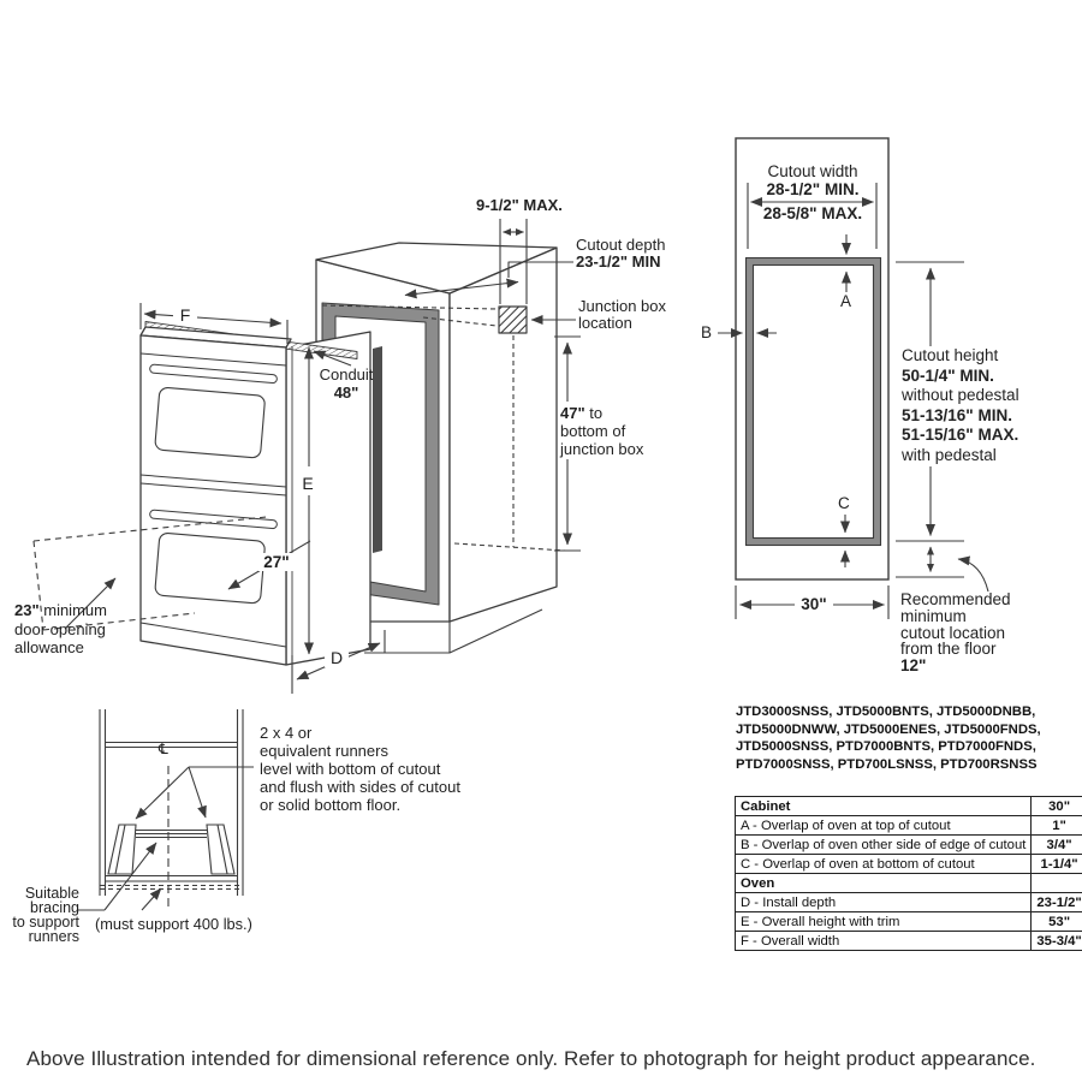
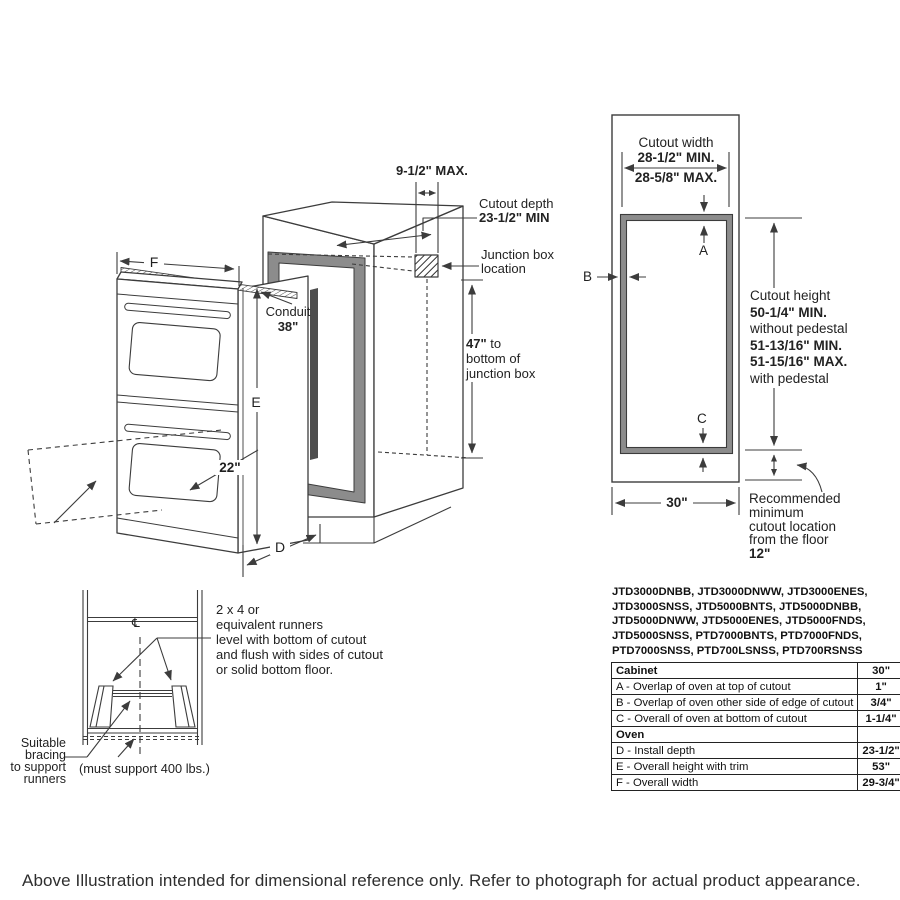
  Cutout width
  28-1/2" MIN.
  28-5/8" MAX.
  A
  B
  C
  Cutout height
  50-1/4" MIN.
  without pedestal
  51-13/16" MIN.
  51-15/16" MAX.
  with pedestal
  30"
  Recommended
  minimum
  cutout location
  from the floor
  12"
  9-1/2" MAX.
  Cutout depth
  23-1/2" MIN
  Junction box
  location
  47" to
  bottom of
  junction box
  Conduit
- 48"
+ 38"
  F
  E
- 27"
+ 22"
  D
- 23" minimum
- door opening
- allowance
  ℄
  2 x 4 or
  equivalent runners
  level with bottom of cutout
  and flush with sides of cutout
  or solid bottom floor.
  Suitable
  bracing
  to support
  runners
  (must support 400 lbs.)
+ JTD3000DNBB, JTD3000DNWW, JTD3000ENES,
  JTD3000SNSS, JTD5000BNTS, JTD5000DNBB,
  JTD5000DNWW, JTD5000ENES, JTD5000FNDS,
  JTD5000SNSS, PTD7000BNTS, PTD7000FNDS,
  PTD7000SNSS, PTD700LSNSS, PTD700RSNSS
  Cabinet	30"
  A - Overlap of oven at top of cutout	1"
  B - Overlap of oven other side of edge of cutout	3/4"
- C - Overlap of oven at bottom of cutout	1-1/4"
+ C - Overall of oven at bottom of cutout	1-1/4"
  Oven
  D - Install depth	23-1/2"
  E - Overall height with trim	53"
- F - Overall width	35-3/4"
+ F - Overall width	29-3/4"
- Above Illustration intended for dimensional reference only. Refer to photograph for height product appearance.
+ Above Illustration intended for dimensional reference only. Refer to photograph for actual product appearance.
